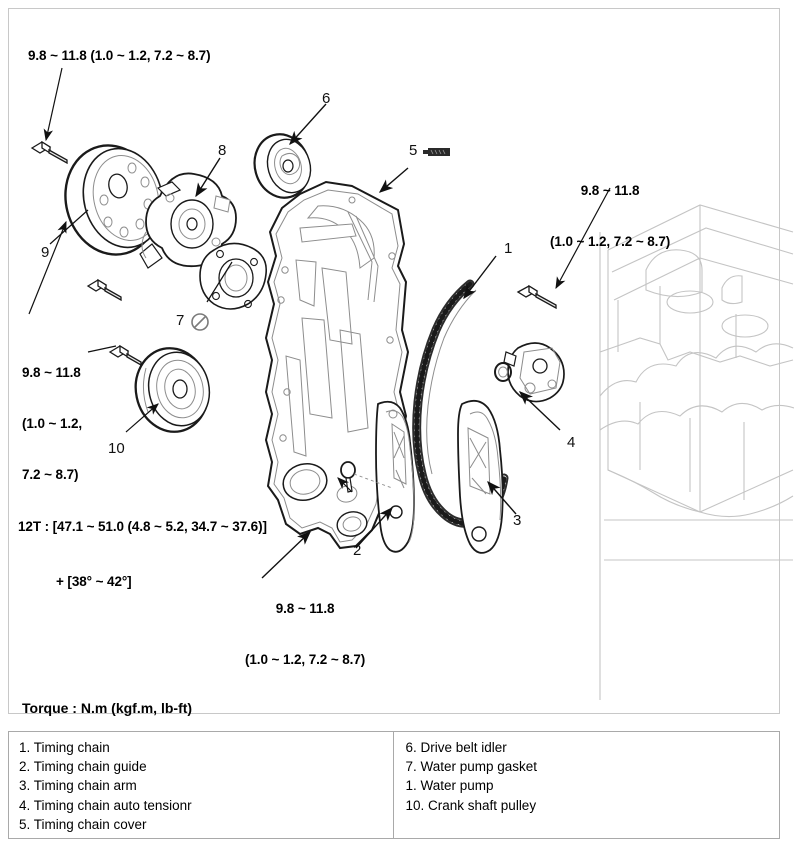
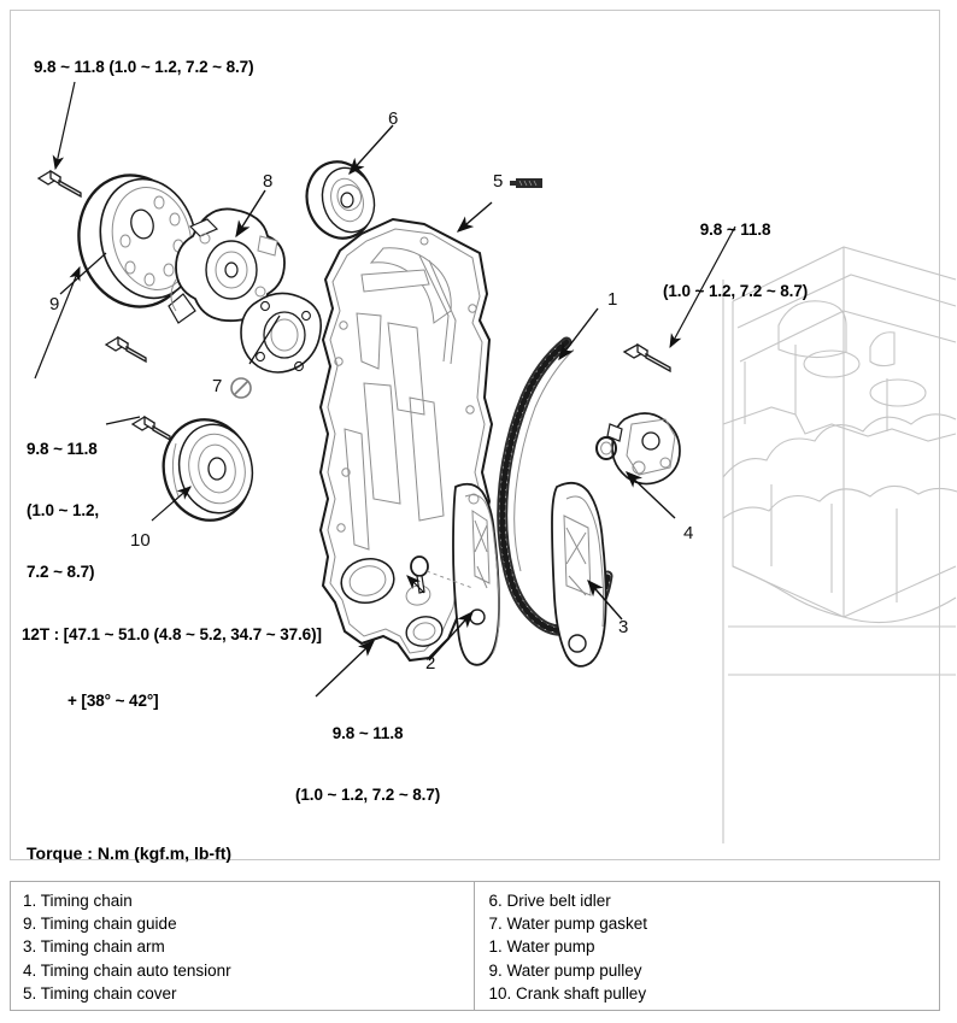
  9.8 ~ 11.8 (1.0 ~ 1.2, 7.2 ~ 8.7)
  9.8 ~ 11.8
  (1.0 ~ 1.2,
  7.2 ~ 8.7)
  9.8 ~ 11.8
  (1.0 ~ 1.2, 7.2 ~ 8.7)
  12T : [47.1 ~ 51.0 (4.8 ~ 5.2, 34.7 ~ 37.6)]
  + [38° ~ 42°]
  9.8 ~ 11.8
  (1.0 ~ 1.2, 7.2 ~ 8.7)
  1
  2
  3
  4
  5
  6
  7
  8
  9
  10
  Torque : N.m (kgf.m, lb-ft)
  1. Timing chain
- 2. Timing chain guide
+ 9. Timing chain guide
  3. Timing chain arm
  4. Timing chain auto tensionr
  5. Timing chain cover
  6. Drive belt idler
  7. Water pump gasket
  1. Water pump
+ 9. Water pump pulley
  10. Crank shaft pulley
